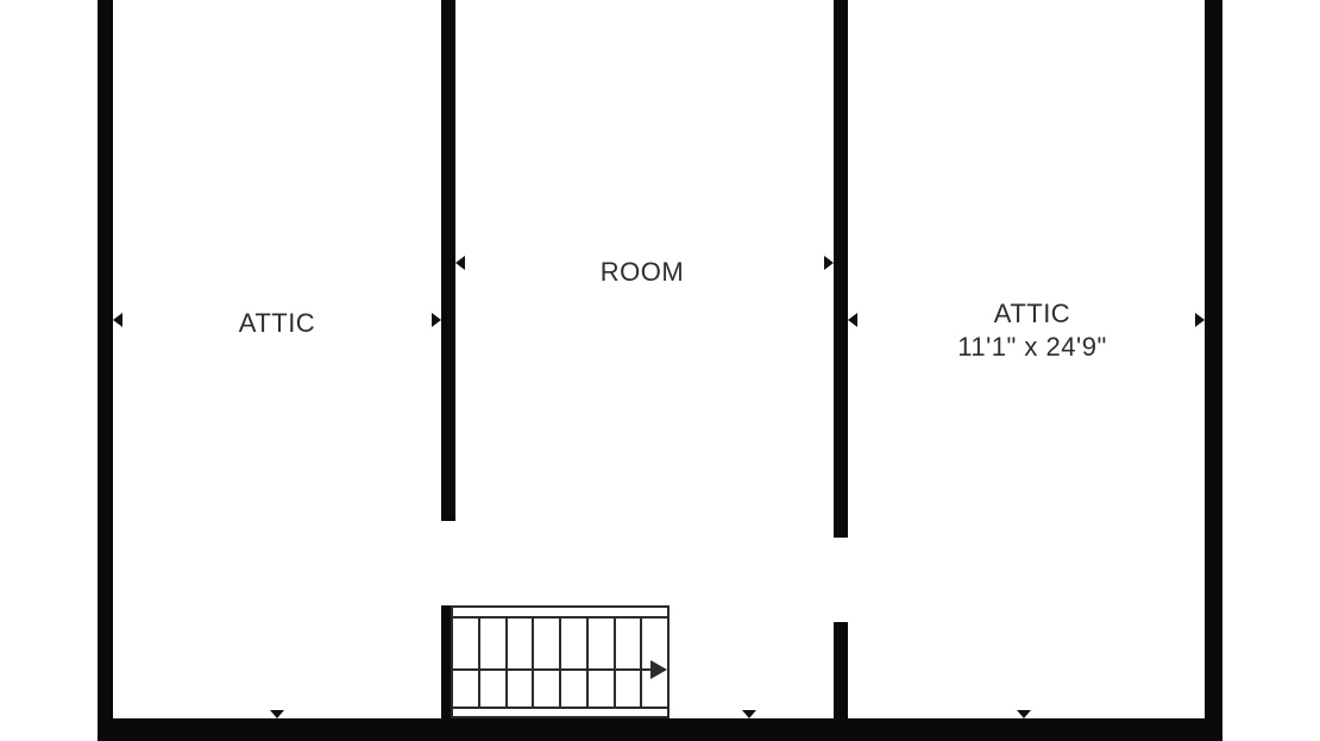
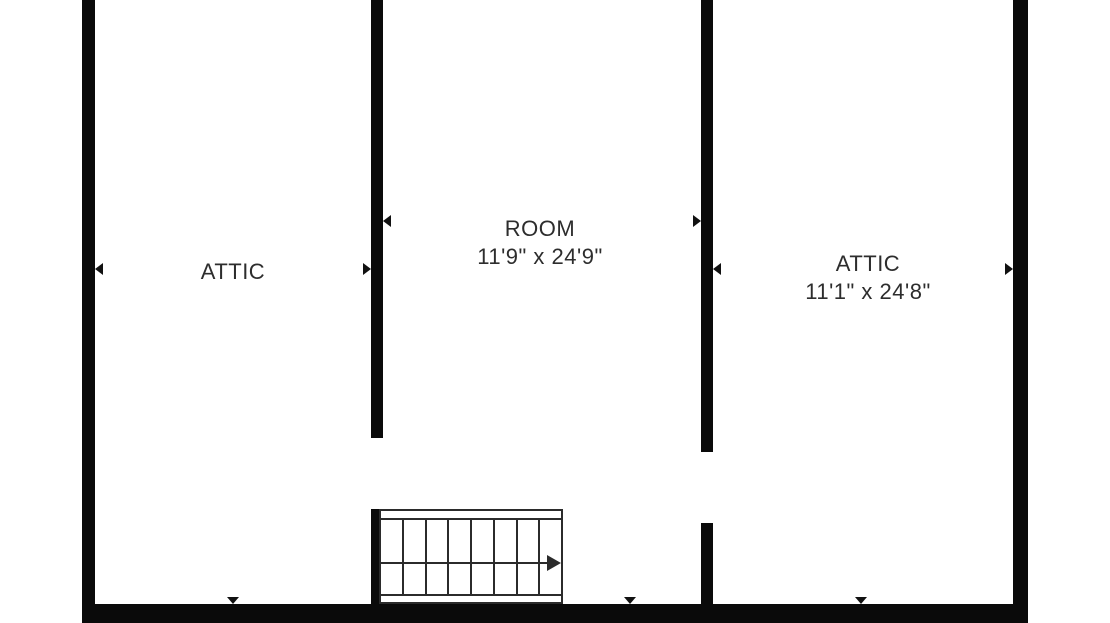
  ATTIC
  ROOM
+ 11'9" x 24'9"
  ATTIC
- 11'1" x 24'9"
+ 11'1" x 24'8"
